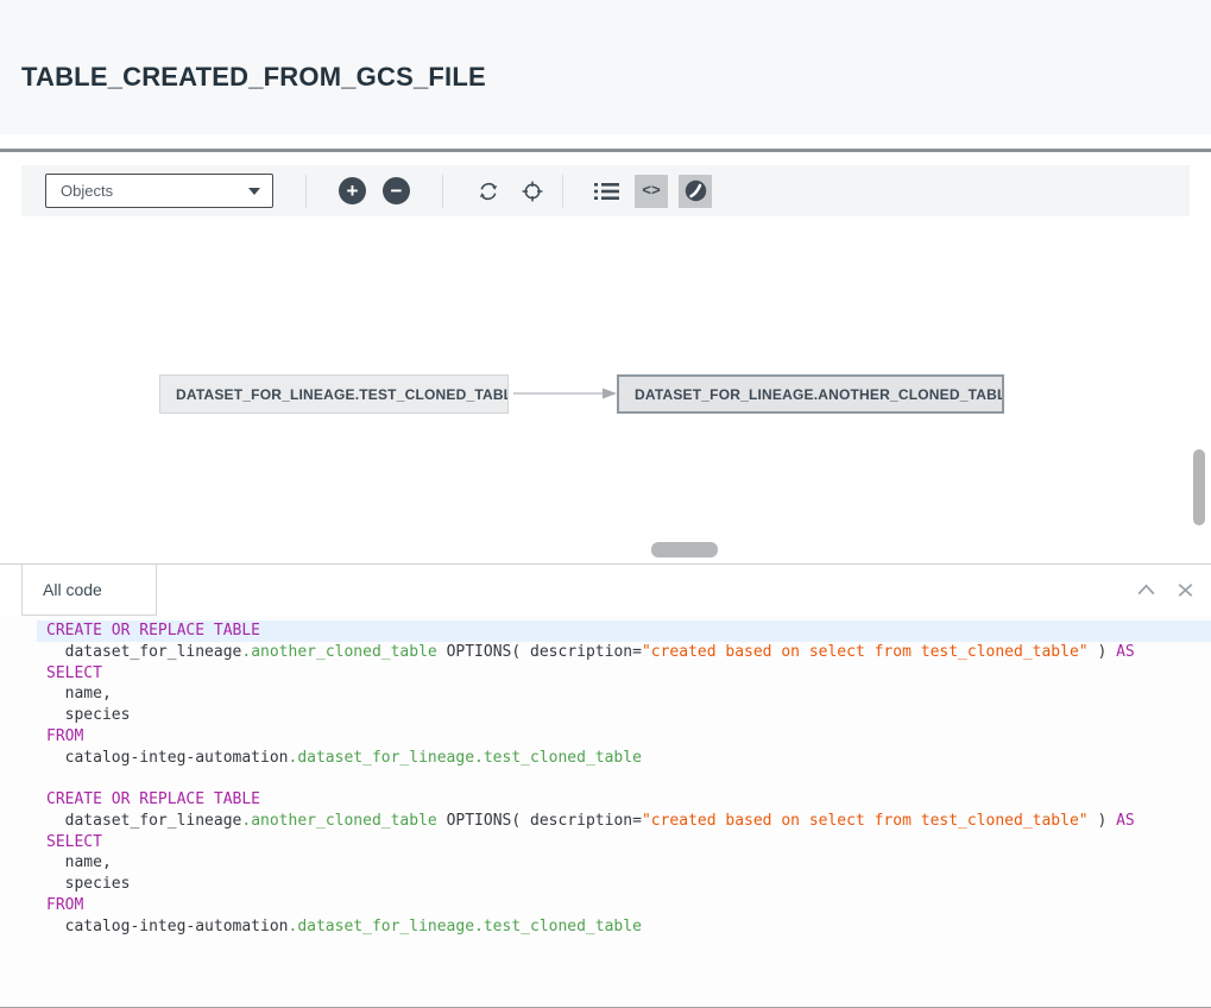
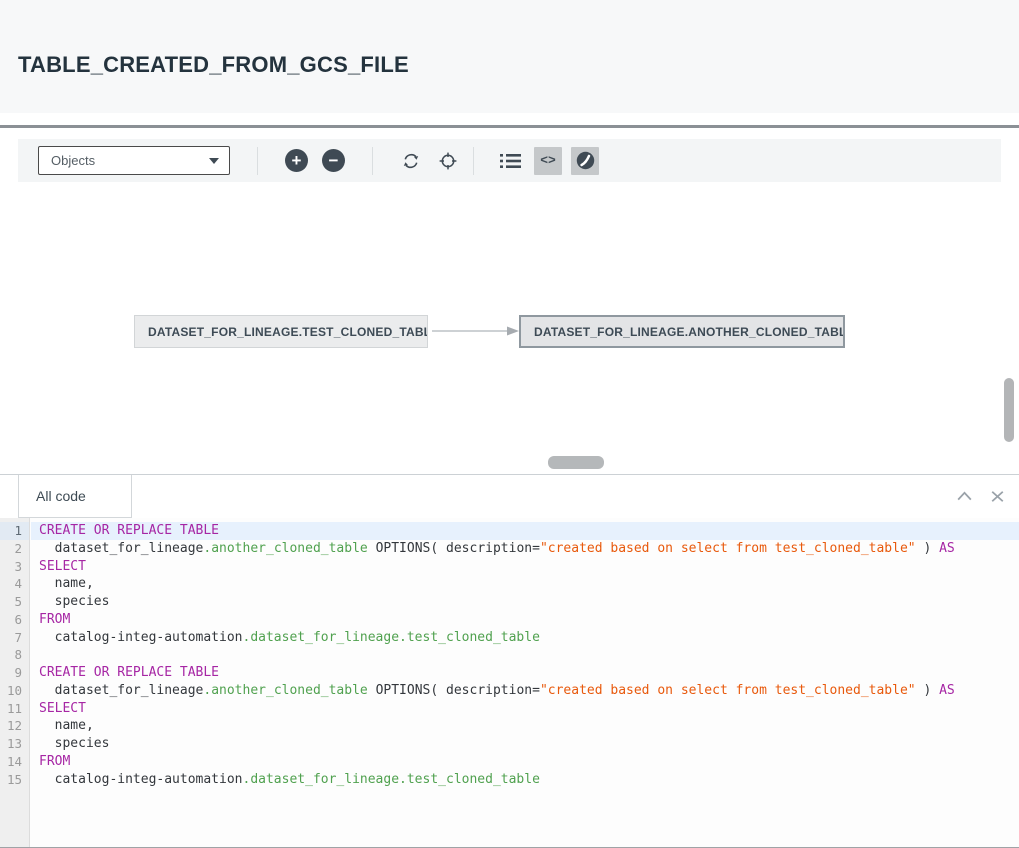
  TABLE_CREATED_FROM_GCS_FILE
  Objects
  +
  −
  <>
  DATASET_FOR_LINEAGE.TEST_CLONED_TAB
  DATASET_FOR_LINEAGE.ANOTHER_CLONED_TABL
  All code
+ 1
+ 2
+ 3
+ 4
+ 5
+ 6
+ 7
+ 8
+ 9
+ 10
+ 11
+ 12
+ 13
+ 14
+ 15
  CREATE OR REPLACE TABLE
  dataset_for_lineage.another_cloned_table OPTIONS( description="created based on select from test_cloned_table" ) AS
  SELECT
  name,
  species
  FROM
  catalog-integ-automation.dataset_for_lineage.test_cloned_table
  CREATE OR REPLACE TABLE
  dataset_for_lineage.another_cloned_table OPTIONS( description="created based on select from test_cloned_table" ) AS
  SELECT
  name,
  species
  FROM
  catalog-integ-automation.dataset_for_lineage.test_cloned_table
